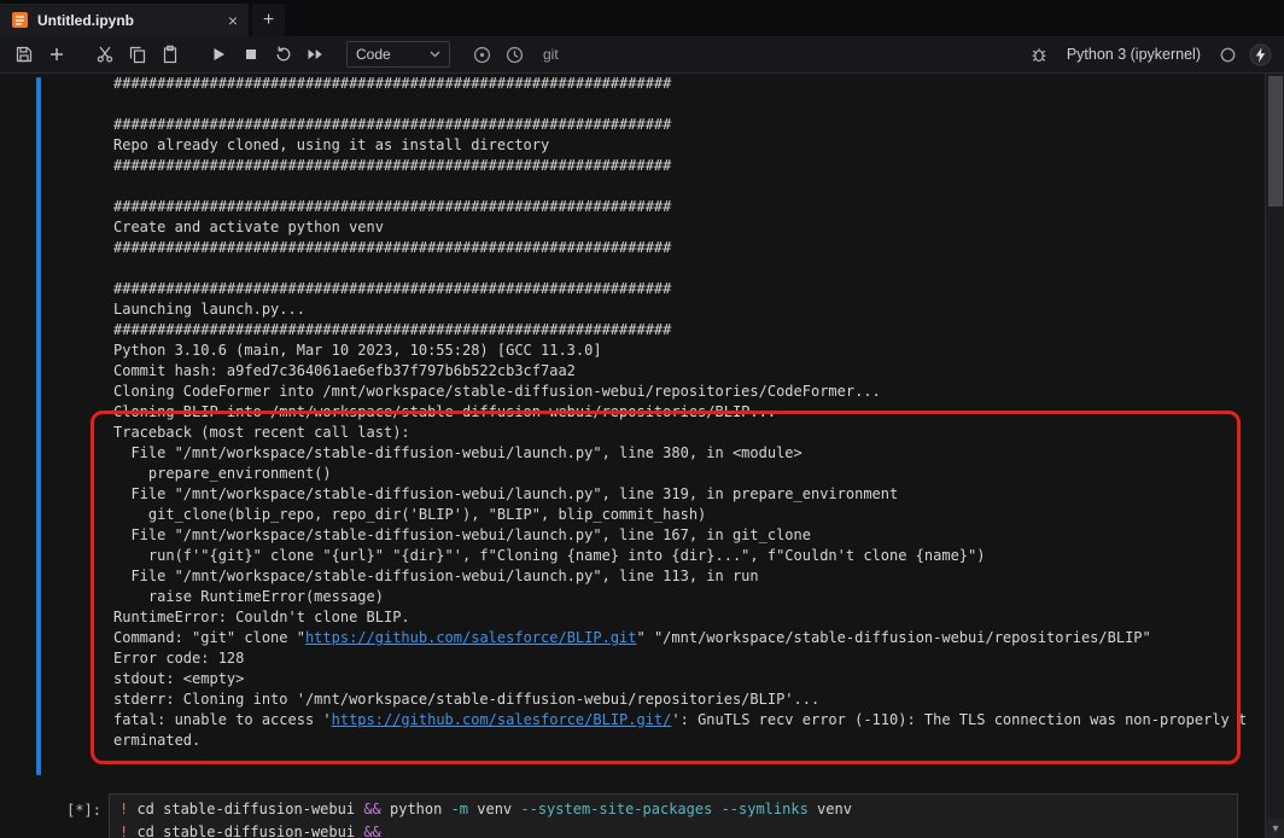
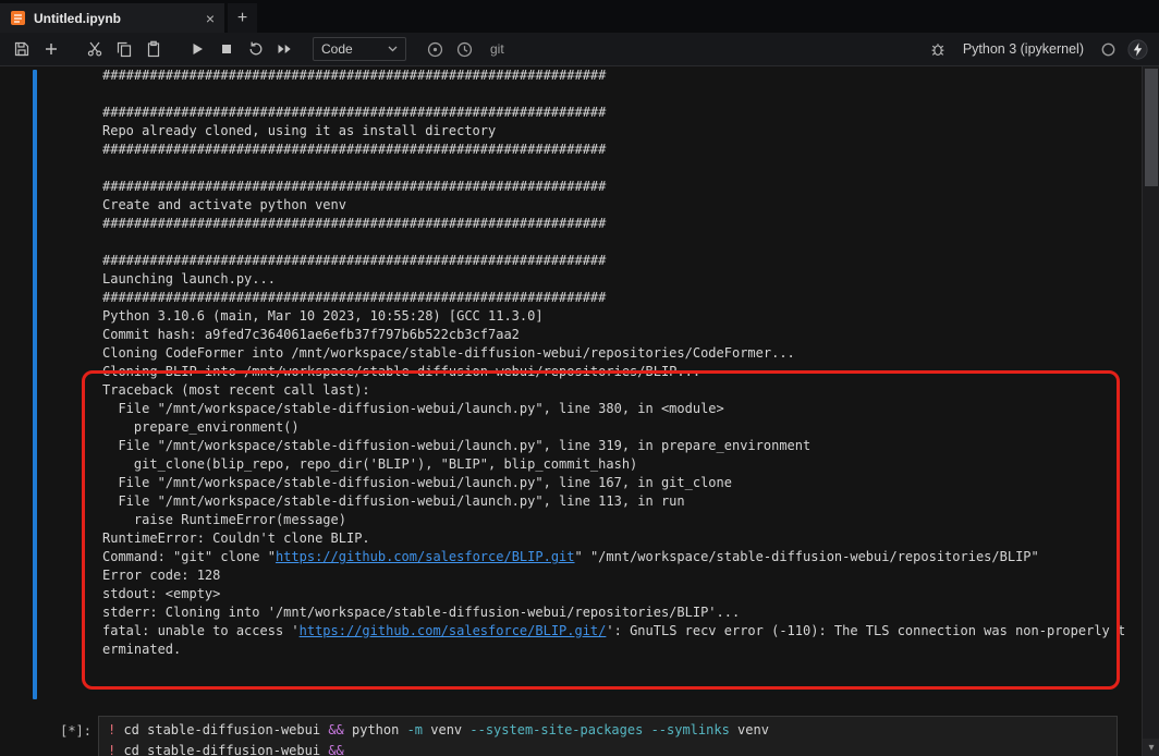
  Untitled.ipynb
  ×
  +
  Code
  git
  Python 3 (ipykernel)
  ################################################################
  ################################################################
  Repo already cloned, using it as install directory
  ################################################################
  ################################################################
  Create and activate python venv
  ################################################################
  ################################################################
  Launching launch.py...
  ################################################################
  Python 3.10.6 (main, Mar 10 2023, 10:55:28) [GCC 11.3.0]
  Commit hash: a9fed7c364061ae6efb37f797b6b522cb3cf7aa2
  Cloning CodeFormer into /mnt/workspace/stable-diffusion-webui/repositories/CodeFormer...
  Cloning BLIP into /mnt/workspace/stable-diffusion-webui/repositories/BLIP...
  Traceback (most recent call last):
  File "/mnt/workspace/stable-diffusion-webui/launch.py", line 380, in <module>
  prepare_environment()
  File "/mnt/workspace/stable-diffusion-webui/launch.py", line 319, in prepare_environment
  git_clone(blip_repo, repo_dir('BLIP'), "BLIP", blip_commit_hash)
  File "/mnt/workspace/stable-diffusion-webui/launch.py", line 167, in git_clone
- run(f'"{git}" clone "{url}" "{dir}"', f"Cloning {name} into {dir}...", f"Couldn't clone {name}")
  File "/mnt/workspace/stable-diffusion-webui/launch.py", line 113, in run
  raise RuntimeError(message)
  RuntimeError: Couldn't clone BLIP.
  Command: "git" clone "https://github.com/salesforce/BLIP.git" "/mnt/workspace/stable-diffusion-webui/repositories/BLIP"
  Error code: 128
  stdout: <empty>
  stderr: Cloning into '/mnt/workspace/stable-diffusion-webui/repositories/BLIP'...
  fatal: unable to access 'https://github.com/salesforce/BLIP.git/': GnuTLS recv error (-110): The TLS connection was non-properly t
  erminated.
  [*]:
  ! cd stable-diffusion-webui && python -m venv --system-site-packages --symlinks venv
  ! cd stable-diffusion-webui &&
  ▾
